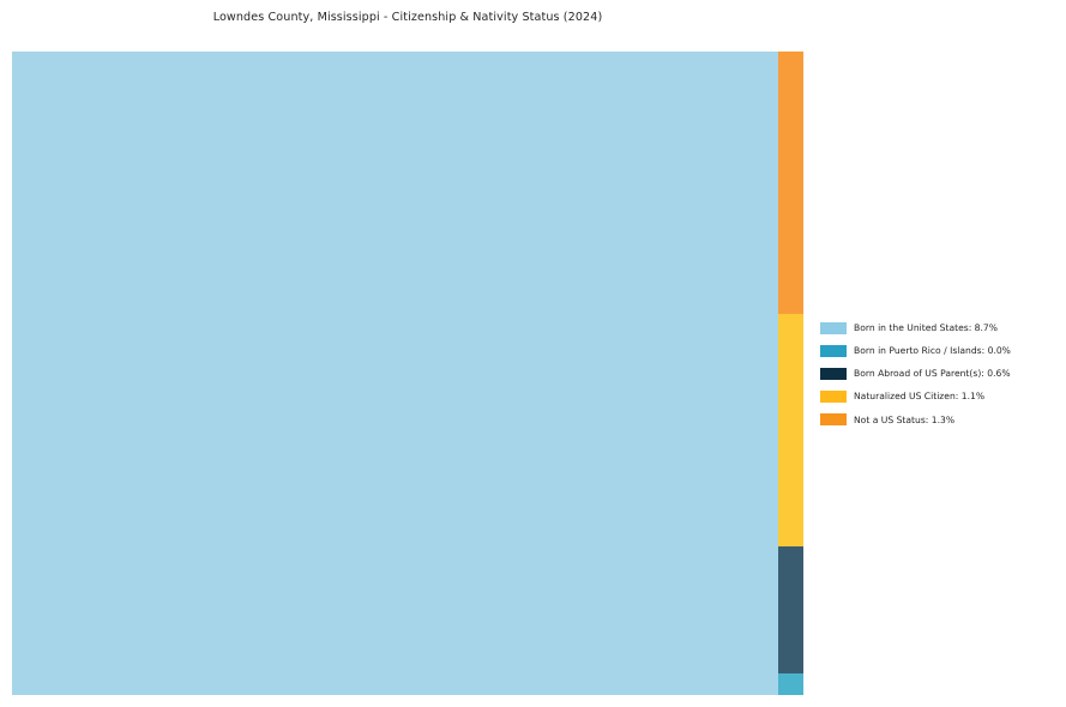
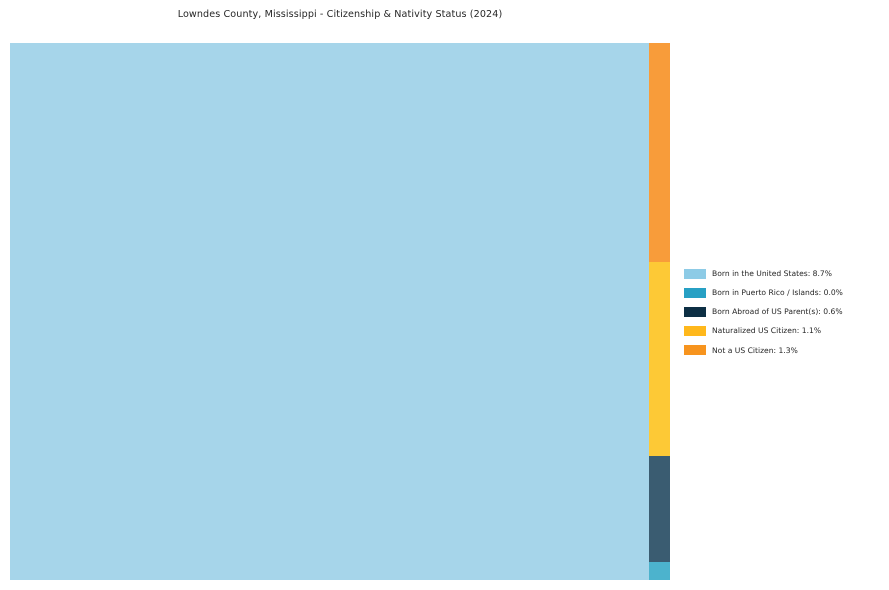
  Lowndes County, Mississippi - Citizenship & Nativity Status (2024)
  Born in the United States: 8.7%
  Born in Puerto Rico / Islands: 0.0%
  Born Abroad of US Parent(s): 0.6%
  Naturalized US Citizen: 1.1%
- Not a US Status: 1.3%
+ Not a US Citizen: 1.3%
